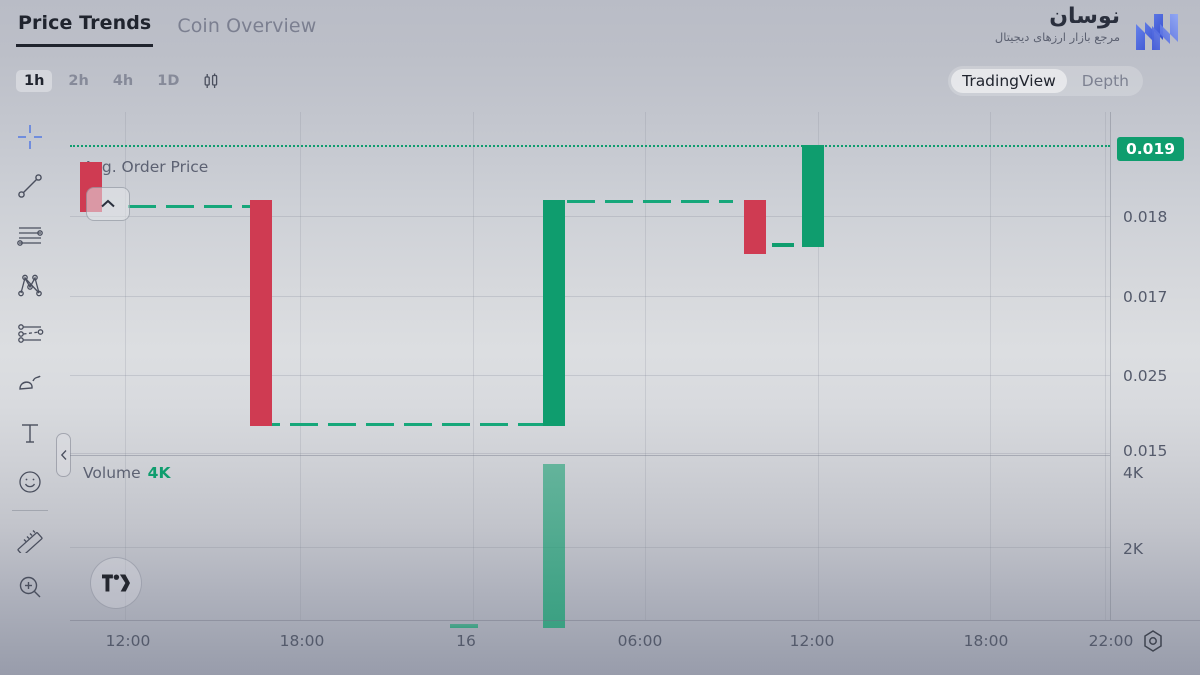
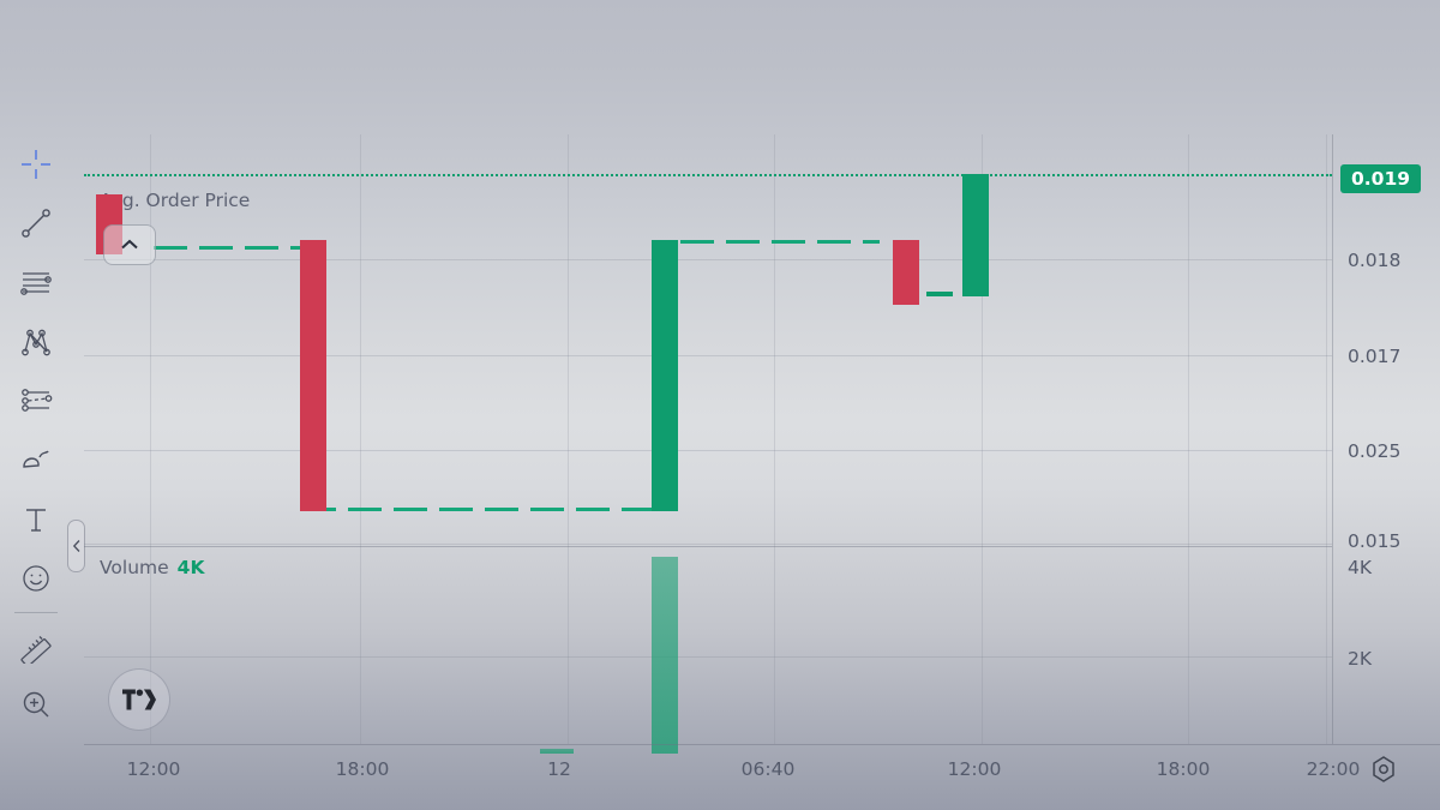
- Price Trends
- Coin Overview
- 1h
- 2h
- 4h
- 1D
- نوسان
- مرجع بازار ارزهای دیجیتال
- TradingView
- Depth
  g. Order Price
  Volume 4K
  0.019
  0.018
  0.017
  0.025
  0.015
  4K
  2K
  12:00
  18:00
- 16
+ 12
- 06:00
+ 06:40
  12:00
  18:00
  22:00
